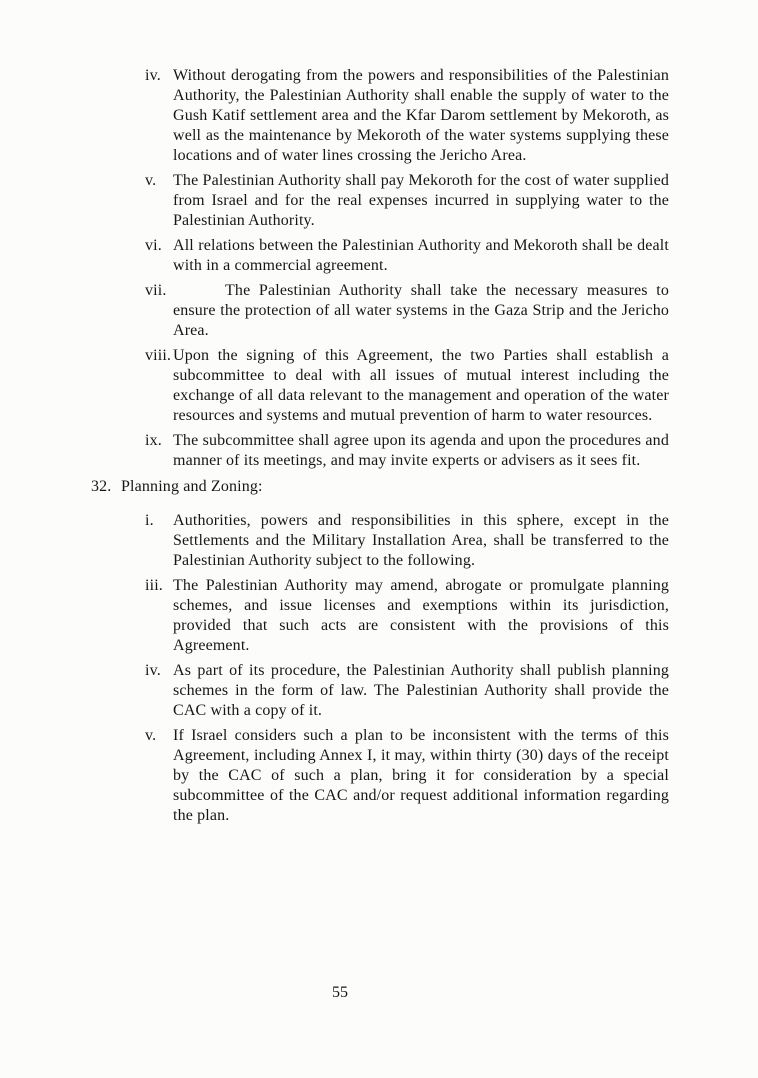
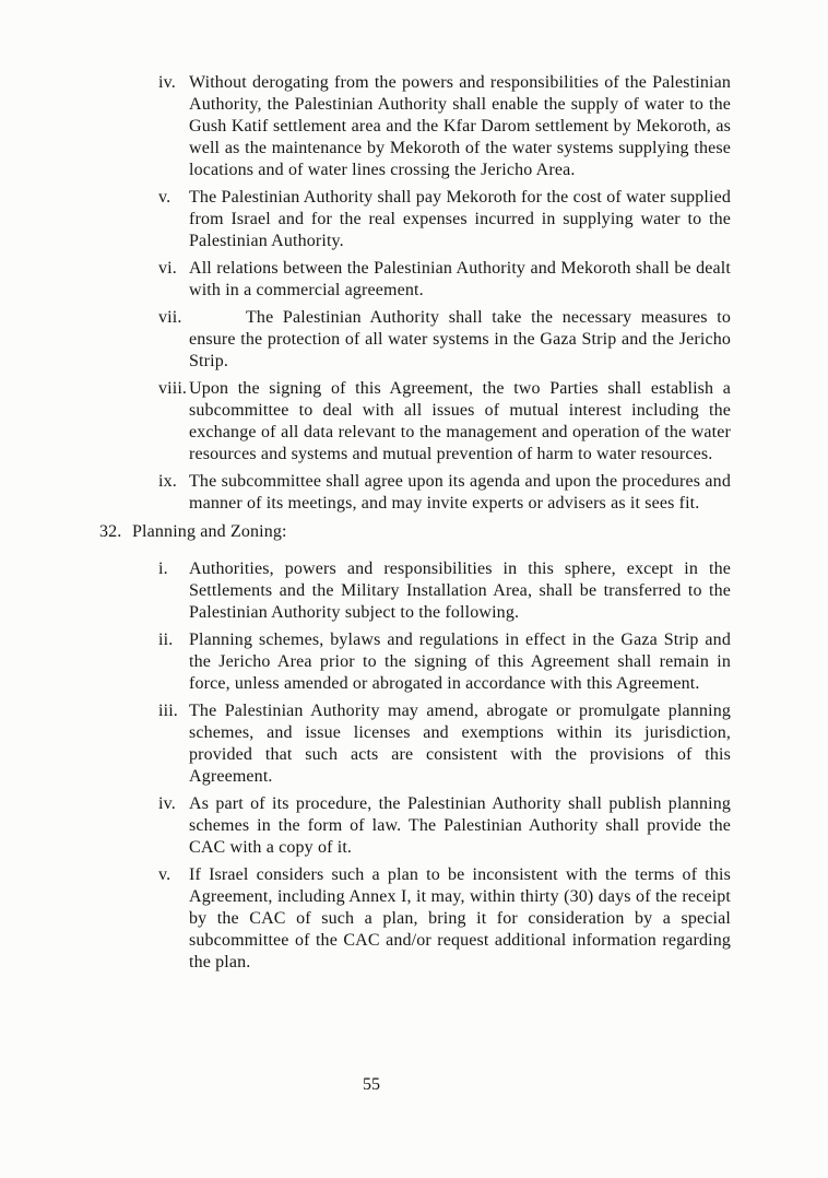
  iv.
  Without derogating from the powers and responsibilities of the Palestinian Authority, the Palestinian Authority shall enable the supply of water to the Gush Katif settlement area and the Kfar Darom settlement by Mekoroth, as well as the maintenance by Mekoroth of the water systems supplying these locations and of water lines crossing the Jericho Area.
  v.
  The Palestinian Authority shall pay Mekoroth for the cost of water supplied from Israel and for the real expenses incurred in supplying water to the Palestinian Authority.
  vi.
  All relations between the Palestinian Authority and Mekoroth shall be dealt with in a commercial agreement.
  vii.
- The Palestinian Authority shall take the necessary measures to ensure the protection of all water systems in the Gaza Strip and the Jericho Area.
+ The Palestinian Authority shall take the necessary measures to ensure the protection of all water systems in the Gaza Strip and the Jericho Strip.
  viii.
  Upon the signing of this Agreement, the two Parties shall establish a subcommittee to deal with all issues of mutual interest including the exchange of all data relevant to the management and operation of the water resources and systems and mutual prevention of harm to water resources.
  ix.
  The subcommittee shall agree upon its agenda and upon the procedures and manner of its meetings, and may invite experts or advisers as it sees fit.
  32.
  Planning and Zoning:
  i.
  Authorities, powers and responsibilities in this sphere, except in the Settlements and the Military Installation Area, shall be transferred to the Palestinian Authority subject to the following.
+ ii.
+ Planning schemes, bylaws and regulations in effect in the Gaza Strip and the Jericho Area prior to the signing of this Agreement shall remain in force, unless amended or abrogated in accordance with this Agreement.
  iii.
  The Palestinian Authority may amend, abrogate or promulgate planning schemes, and issue licenses and exemptions within its jurisdiction, provided that such acts are consistent with the provisions of this Agreement.
  iv.
  As part of its procedure, the Palestinian Authority shall publish planning schemes in the form of law. The Palestinian Authority shall provide the CAC with a copy of it.
  v.
  If Israel considers such a plan to be inconsistent with the terms of this Agreement, including Annex I, it may, within thirty (30) days of the receipt by the CAC of such a plan, bring it for consideration by a special subcommittee of the CAC and/or request additional information regarding the plan.
  55
